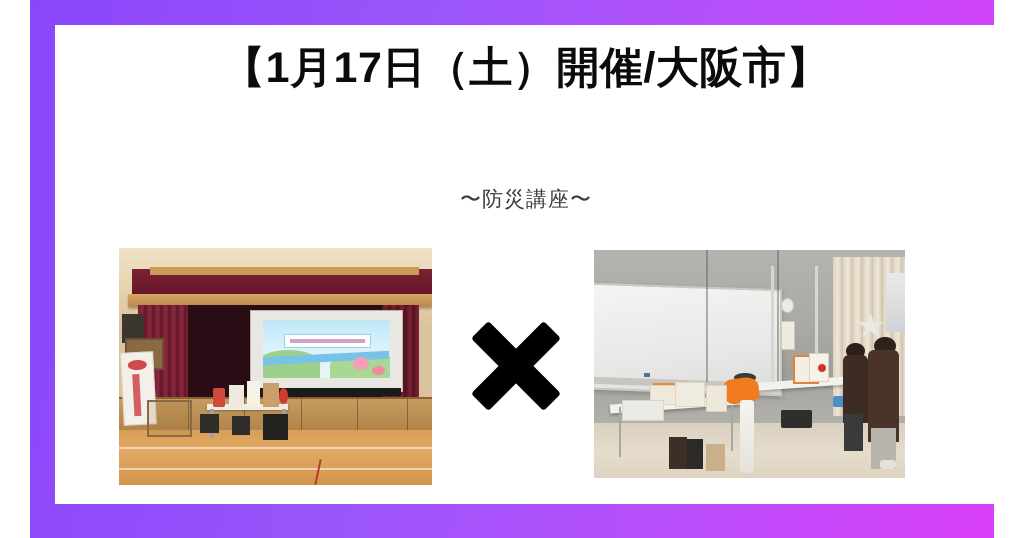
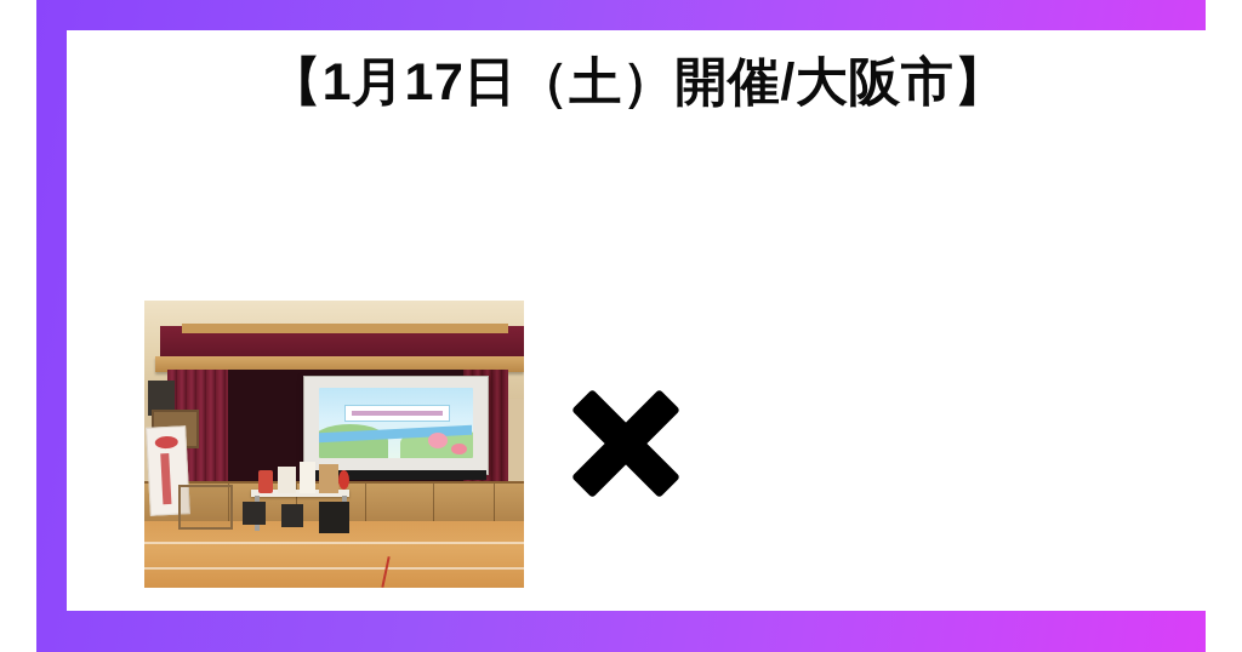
  【1月17日（土）開催/大阪市】
- 〜防災講座〜
- ★
